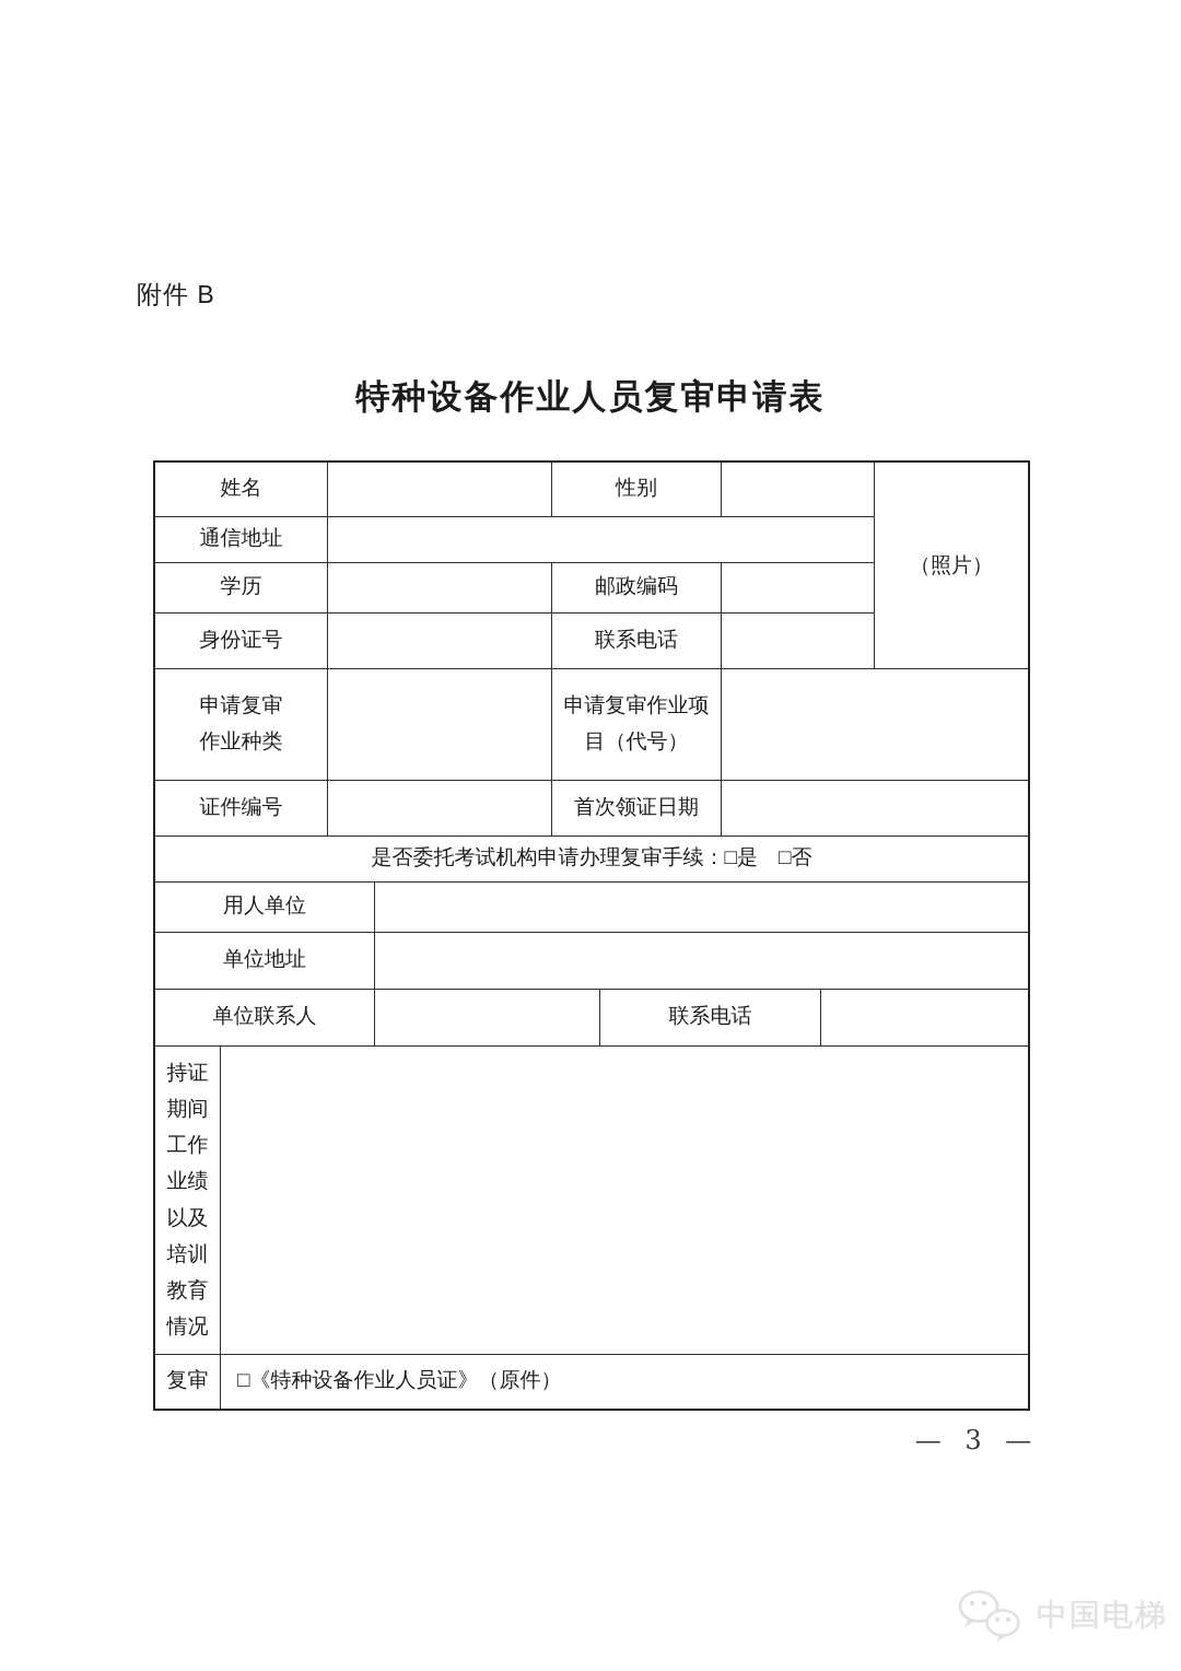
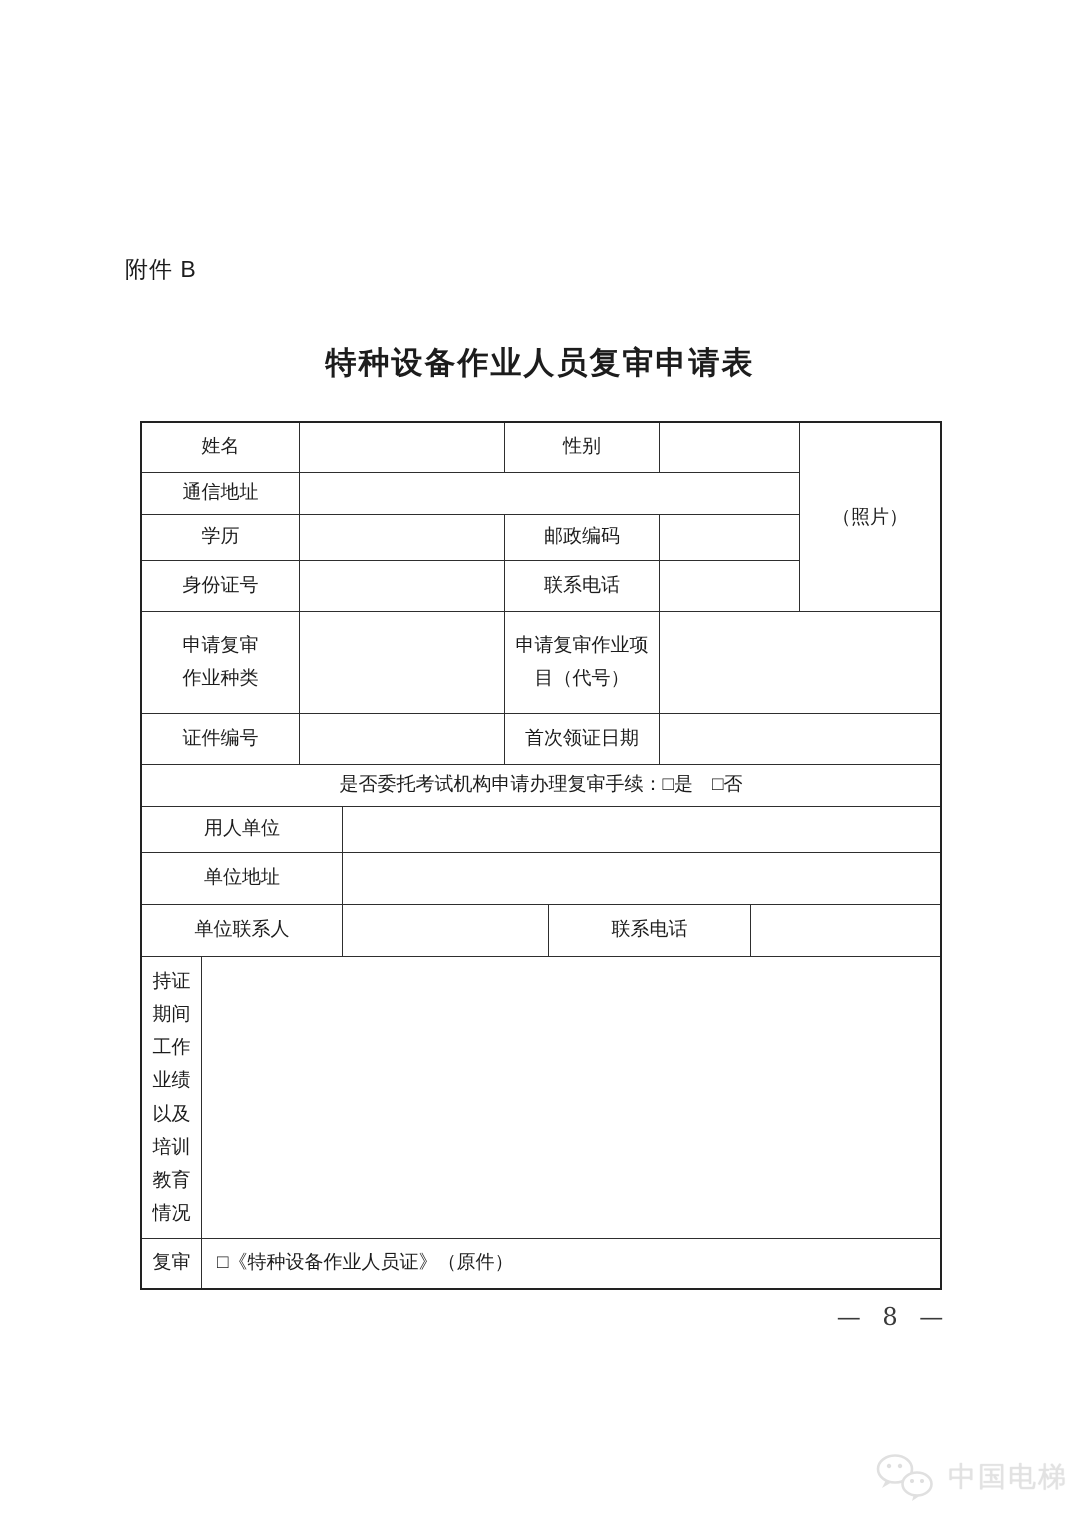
  附件 B
  特种设备作业人员复审申请表
  姓名
  性别
  通信地址
  学历
  邮政编码
  身份证号
  联系电话
  （照片）
  申请复审
  作业种类
  申请复审作业项
  目（代号）
  证件编号
  首次领证日期
  是否委托考试机构申请办理复审手续：□是 □否
  用人单位
  单位地址
  单位联系人
  联系电话
  持证
  期间
  工作
  业绩
  以及
  培训
  教育
  情况
  复审
  □《特种设备作业人员证》（原件）
- — 3 —
+ — 8 —
  中国电梯
